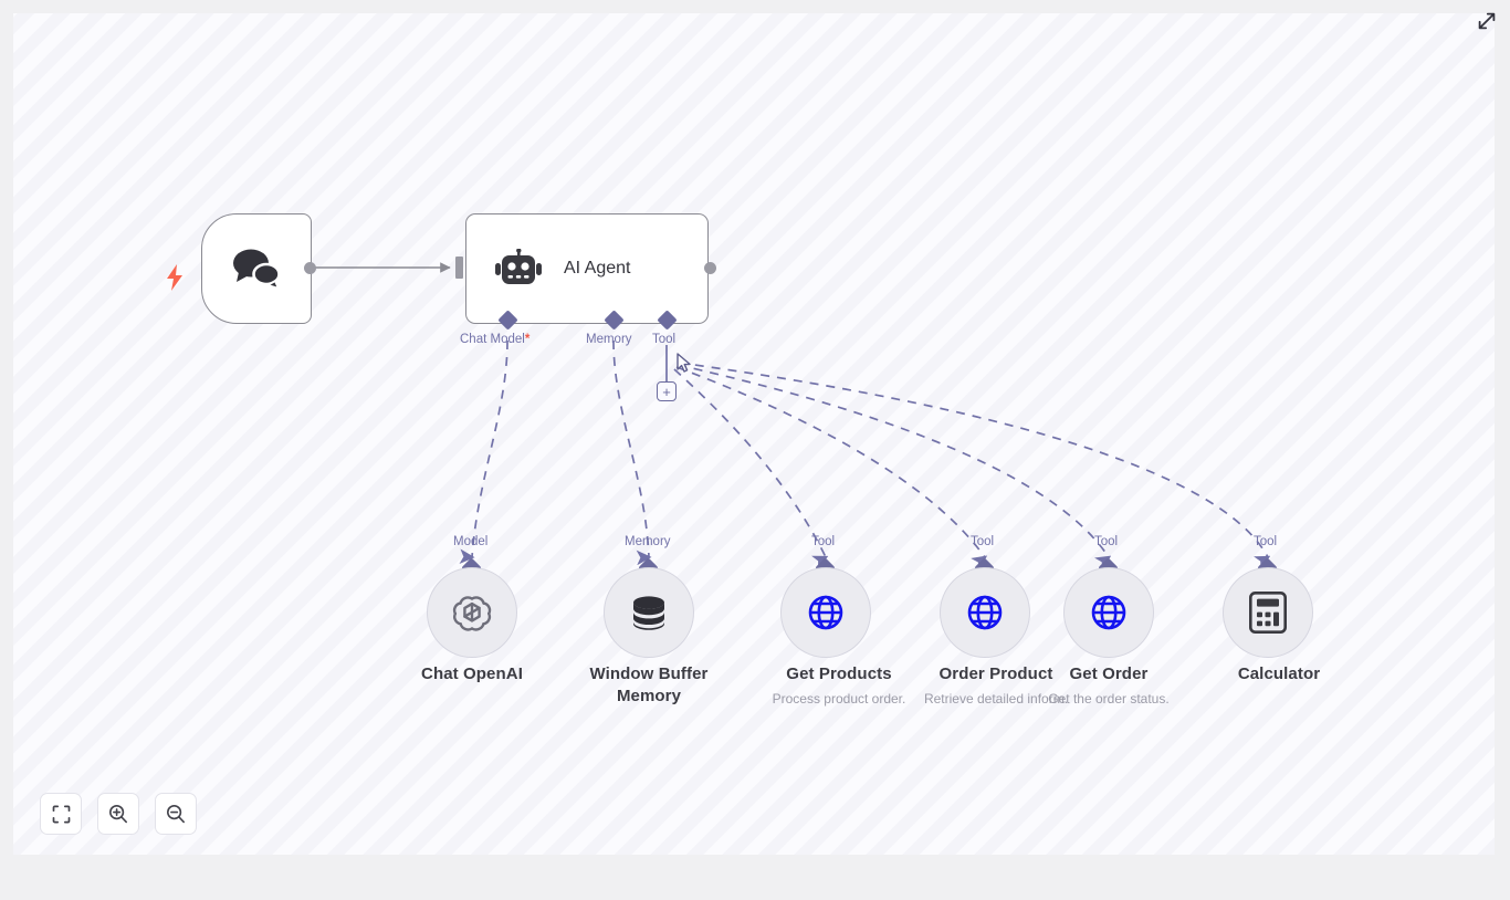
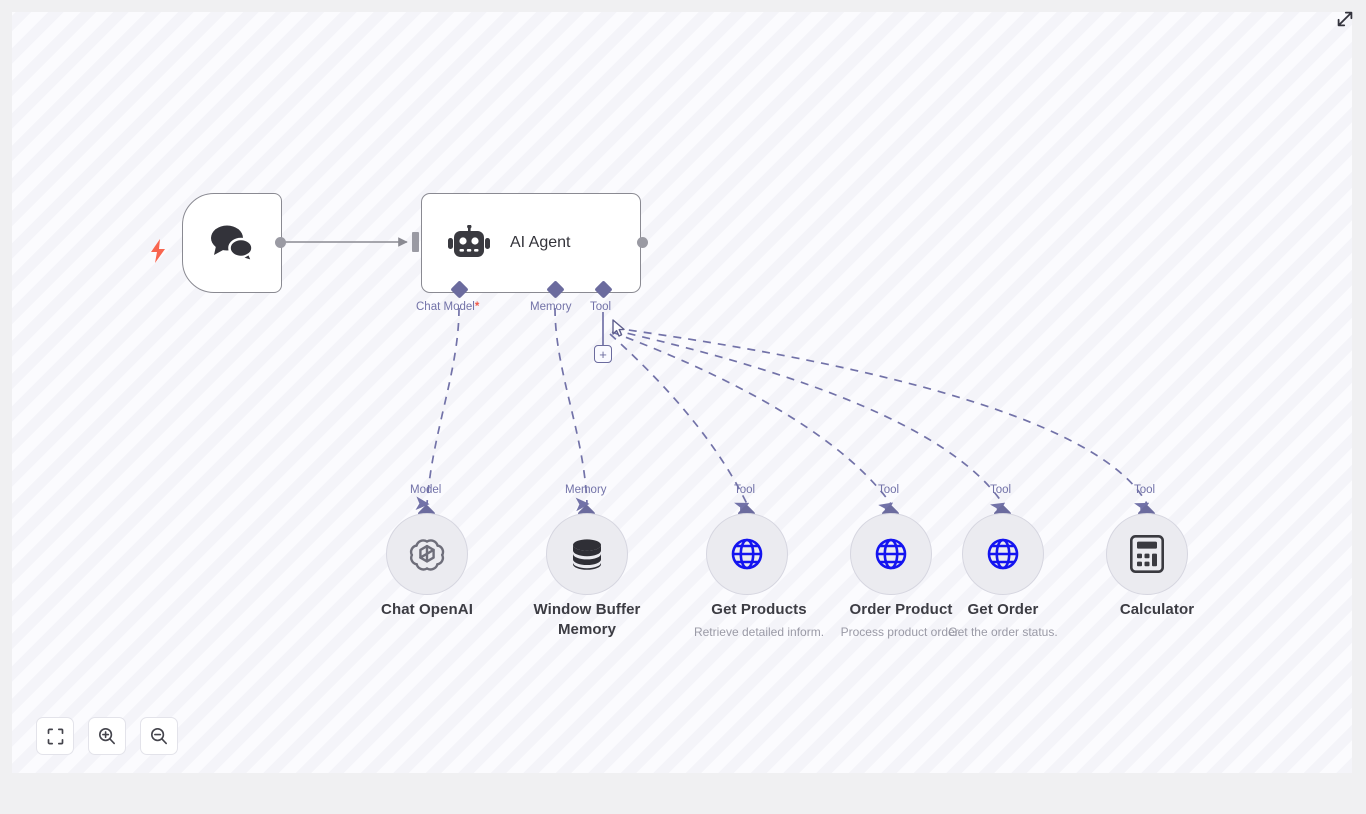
  AI Agent
  Chat Model*
  Memory
  Tool
  +
  Model
  Chat OpenAI
  Memory
  Window Buffer Memory
  Tool
  Get Products
- Process product order.
+ Retrieve detailed inform.
  Tool
  Order Product
- Retrieve detailed inform.
+ Process product order.
  Tool
  Get Order
  Get the order status.
  Tool
  Calculator
